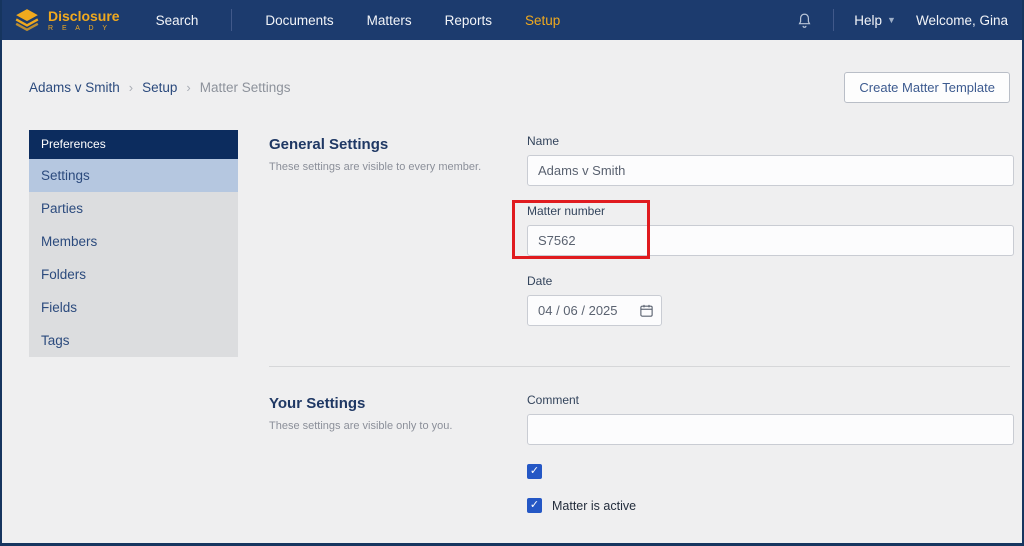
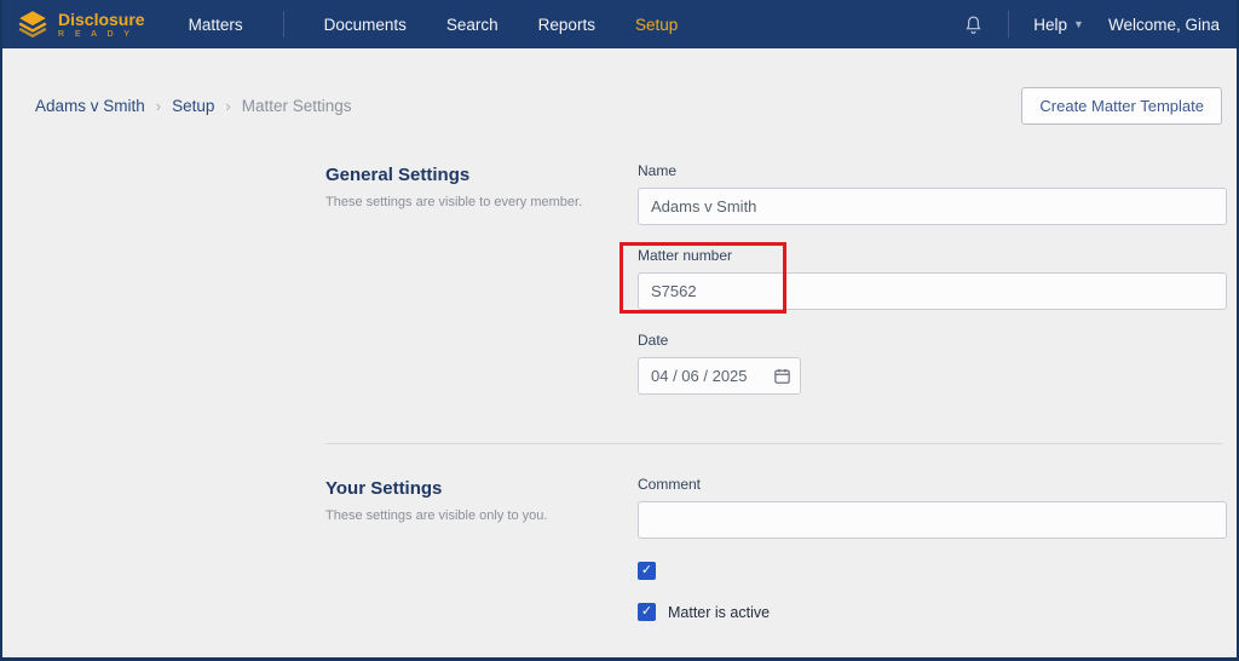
  Disclosure
- Search
+ Matters
  Documents
- Matters
+ Search
  Reports
  Setup
  Help
  ▼
  Welcome, Gina
  Adams v Smith
  ›
  Setup
  ›
  Matter Settings
  Create Matter Template
- Preferences
- Settings
- Parties
- Members
- Folders
- Fields
- Tags
  General Settings
  These settings are visible to every member.
  Name
  Adams v Smith
  Matter number
  S7562
  Date
  04 / 06 / 2025
  Your Settings
  These settings are visible only to you.
  Comment
  ✓
  ✓
  Matter is active
